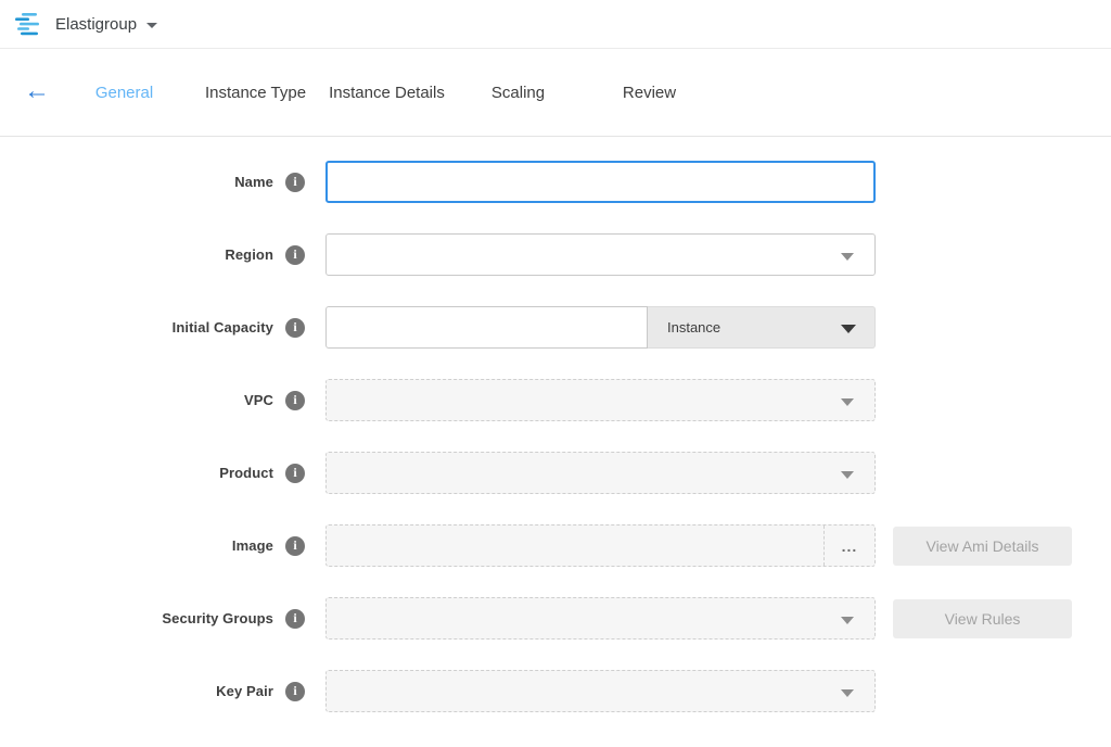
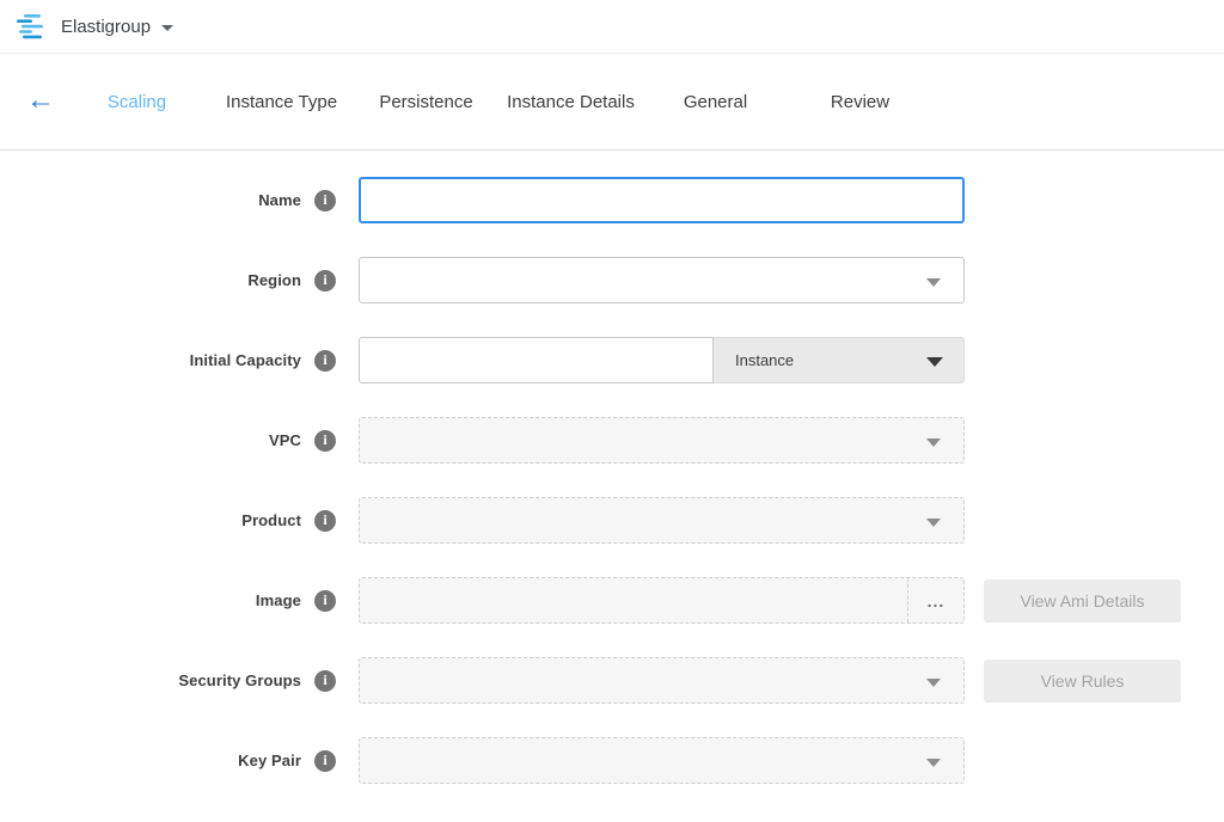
  Elastigroup
  ←
- General
+ Scaling
  Instance Type
+ Persistence
  Instance Details
- Scaling
+ General
  Review
  Name
  i
  Region
  i
  Initial Capacity
  i
  Instance
  VPC
  i
  Product
  i
  Image
  i
  ...
  View Ami Details
  Security Groups
  i
  View Rules
  Key Pair
  i
